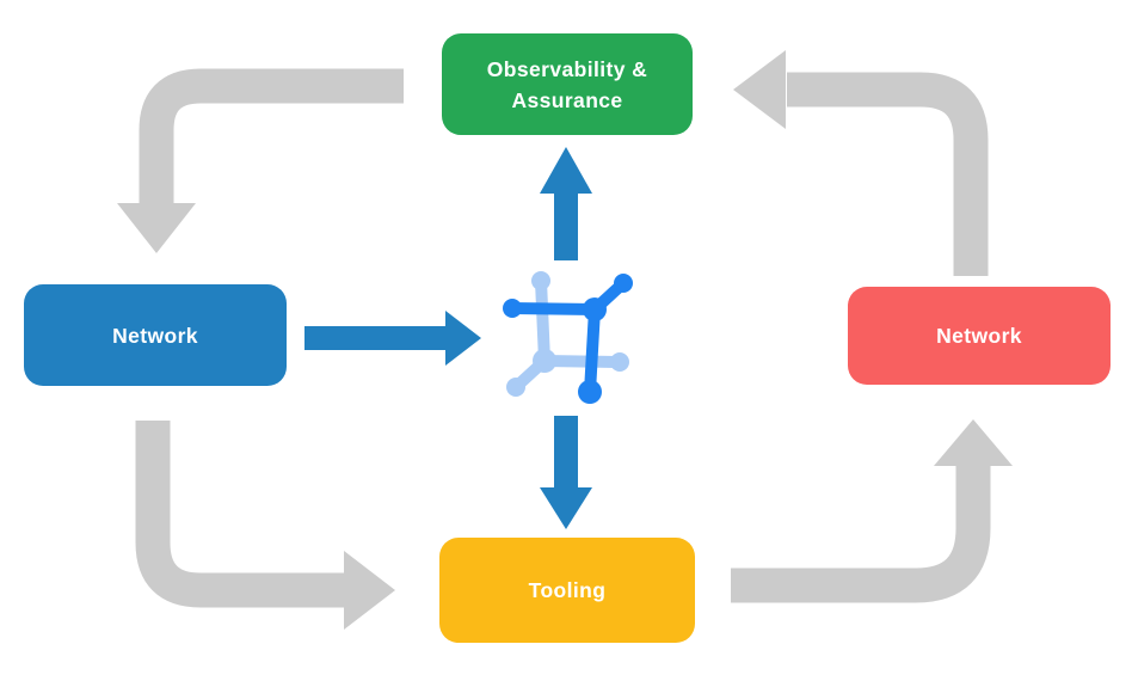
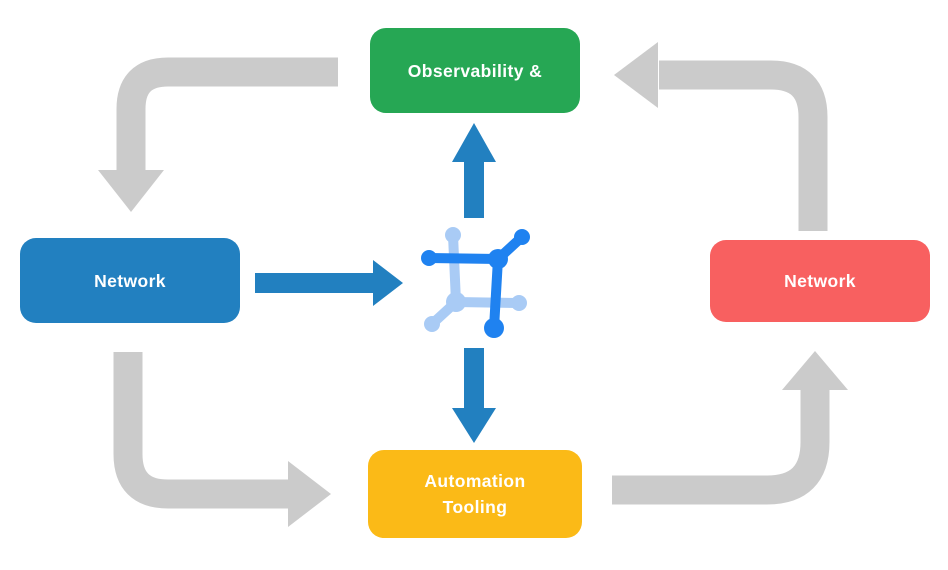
  Observability &
- Assurance
  Network
  Network
+ Automation
  Tooling
